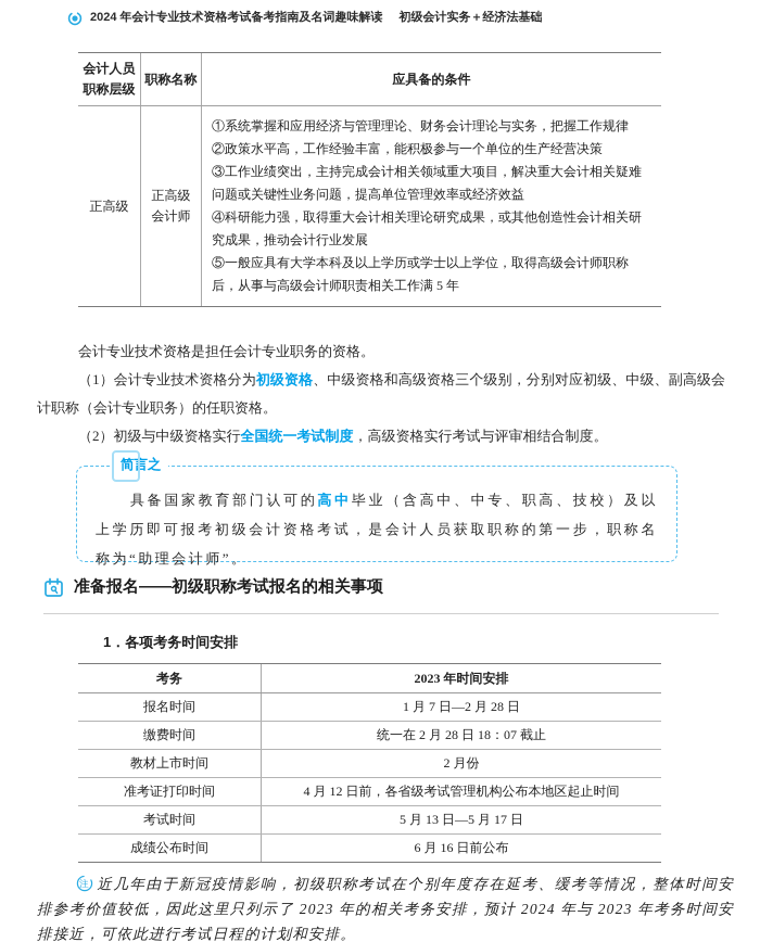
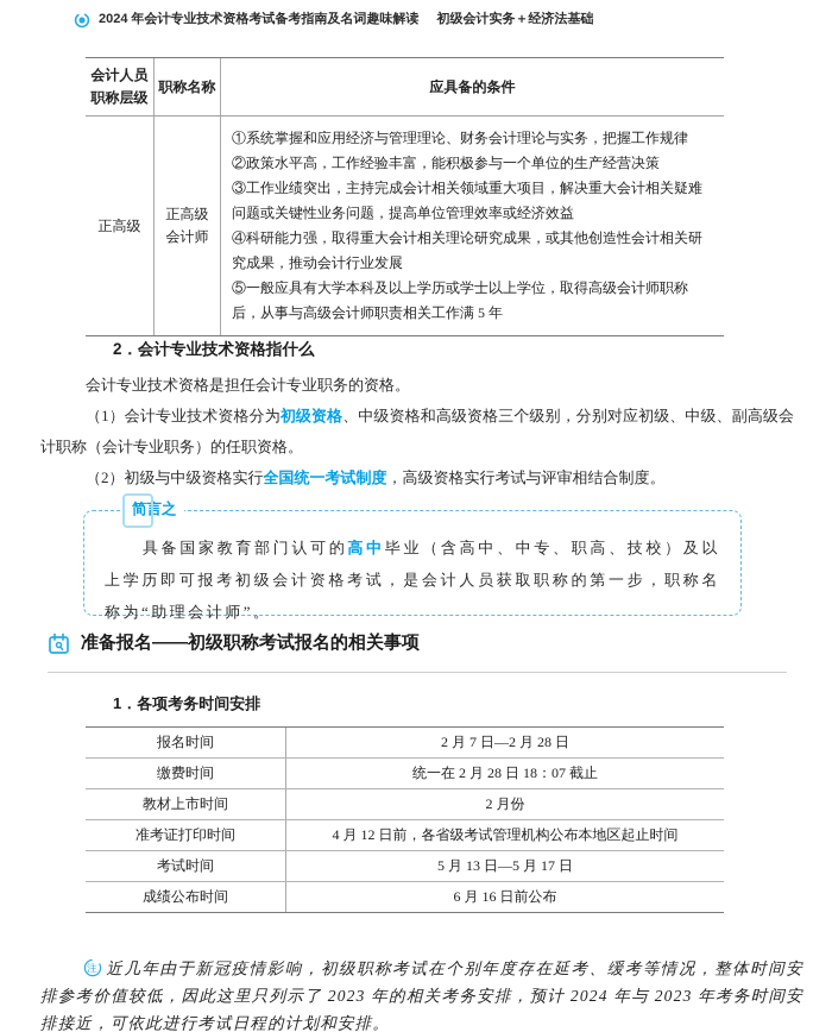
  2024 年会计专业技术资格考试备考指南及名词趣味解读
  初级会计实务＋经济法基础
  会计人员
  职称层级
  职称名称
  应具备的条件
  正高级
  正高级
  会计师
  ①系统掌握和应用经济与管理理论、财务会计理论与实务，把握工作规律
  ②政策水平高，工作经验丰富，能积极参与一个单位的生产经营决策
  ③工作业绩突出，主持完成会计相关领域重大项目，解决重大会计相关疑难问题或关键性业务问题，提高单位管理效率或经济效益
  ④科研能力强，取得重大会计相关理论研究成果，或其他创造性会计相关研究成果，推动会计行业发展
  ⑤一般应具有大学本科及以上学历或学士以上学位，取得高级会计师职称后，从事与高级会计师职责相关工作满 5 年
+ 2．会计专业技术资格指什么
  会计专业技术资格是担任会计专业职务的资格。
  （1）会计专业技术资格分为初级资格、中级资格和高级资格三个级别，分别对应初级、中级、副高级会计职称（会计专业职务）的任职资格。
  （2）初级与中级资格实行全国统一考试制度，高级资格实行考试与评审相结合制度。
  简言之
  具备国家教育部门认可的高中毕业（含高中、中专、职高、技校）及以上学历即可报考初级会计资格考试，是会计人员获取职称的第一步，职称名称为“助理会计师”。
  准备报名——初级职称考试报名的相关事项
  1．各项考务时间安排
- 考务
- 2023 年时间安排
  报名时间
- 1 月 7 日—2 月 28 日
+ 2 月 7 日—2 月 28 日
  缴费时间
  统一在 2 月 28 日 18：07 截止
  教材上市时间
  2 月份
  准考证打印时间
  4 月 12 日前，各省级考试管理机构公布本地区起止时间
  考试时间
  5 月 13 日—5 月 17 日
  成绩公布时间
  6 月 16 日前公布
  注
  近几年由于新冠疫情影响，初级职称考试在个别年度存在延考、缓考等情况，整体时间安排参考价值较低，因此这里只列示了 2023 年的相关考务安排，预计 2024 年与 2023 年考务时间安排接近，可依此进行考试日程的计划和安排。
